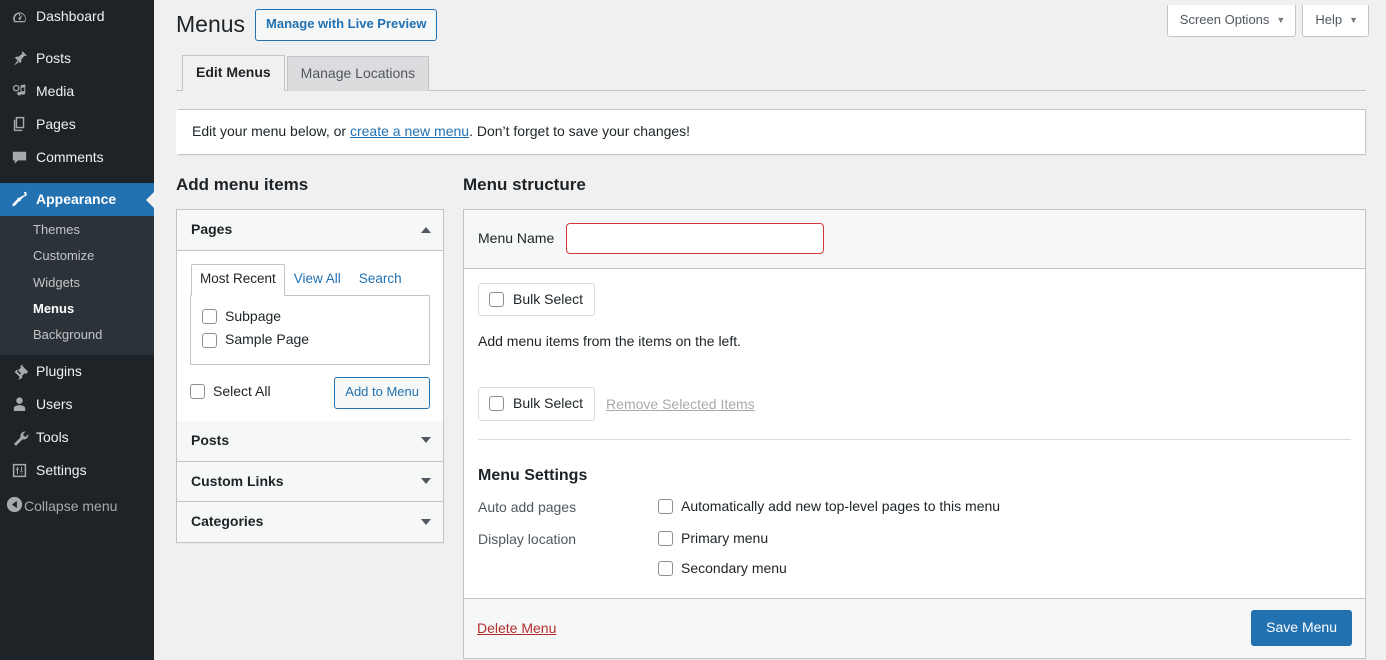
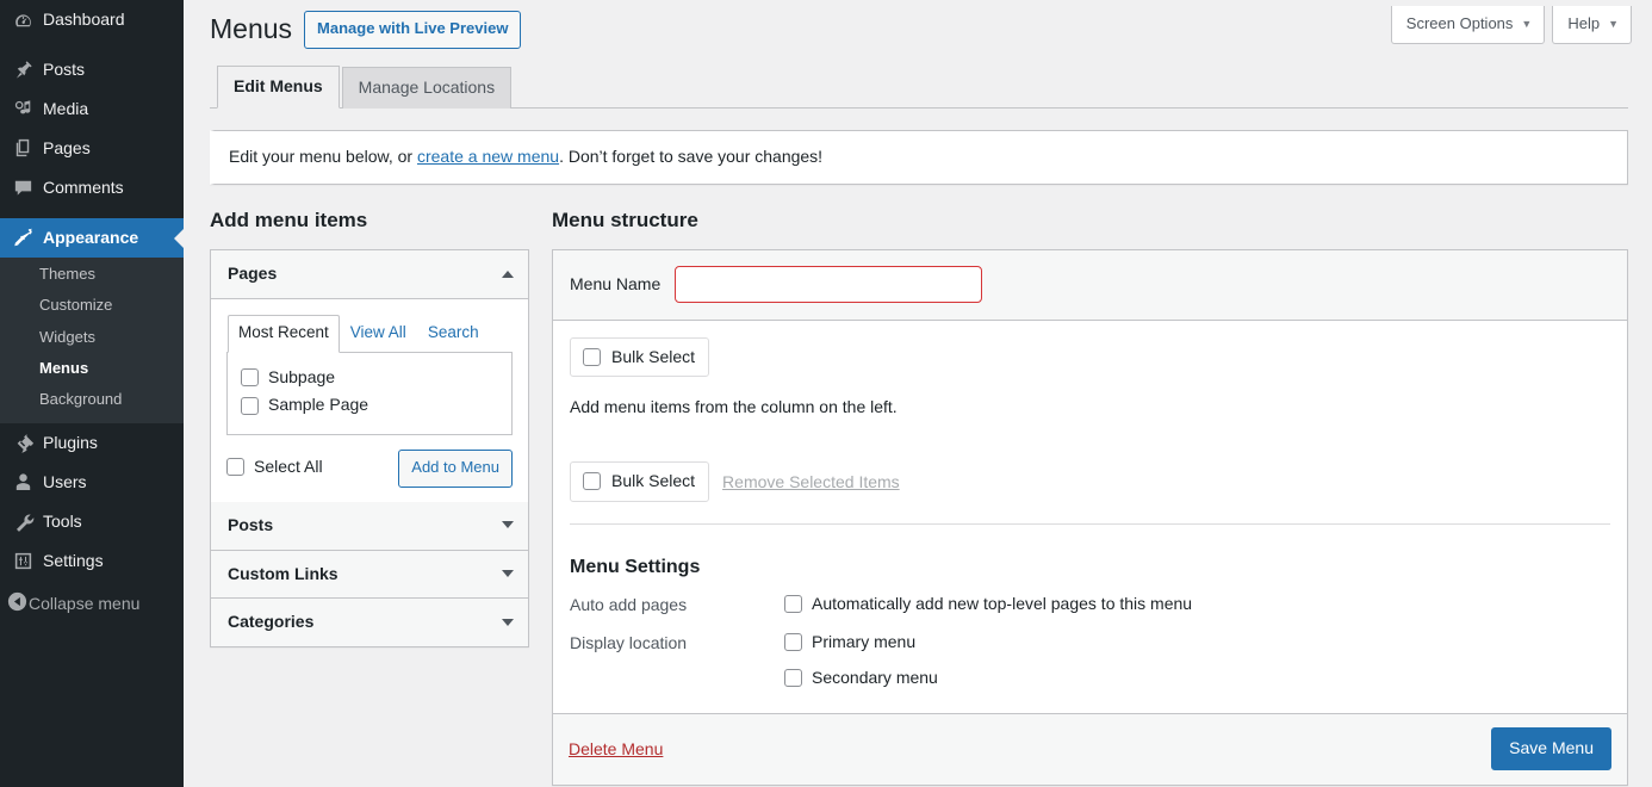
  Dashboard
  Posts
  Media
  Pages
  Comments
  Appearance
  Themes
  Customize
  Widgets
  Menus
  Background
  Plugins
  Users
  Tools
  Settings
  Collapse menu
  Screen Options
  ▼
  Help
  ▼
  Menus
  Manage with Live Preview
  Edit Menus
  Manage Locations
  Edit your menu below, or create a new menu. Don’t forget to save your changes!
  Add menu items
  Pages
  Most Recent
  View All
  Search
  Subpage
  Sample Page
  Select All
  Add to Menu
  Posts
  Custom Links
  Categories
  Menu structure
  Menu Name
  Bulk Select
- Add menu items from the items on the left.
+ Add menu items from the column on the left.
  Bulk Select
  Remove Selected Items
  Menu Settings
  Auto add pages
  Automatically add new top-level pages to this menu
  Display location
  Primary menu
  Secondary menu
  Delete Menu
  Save Menu
